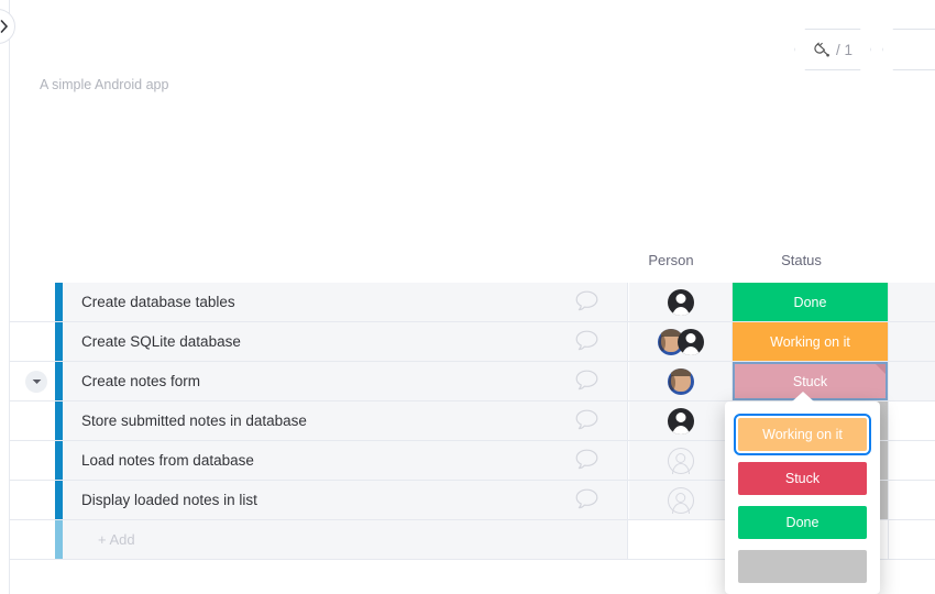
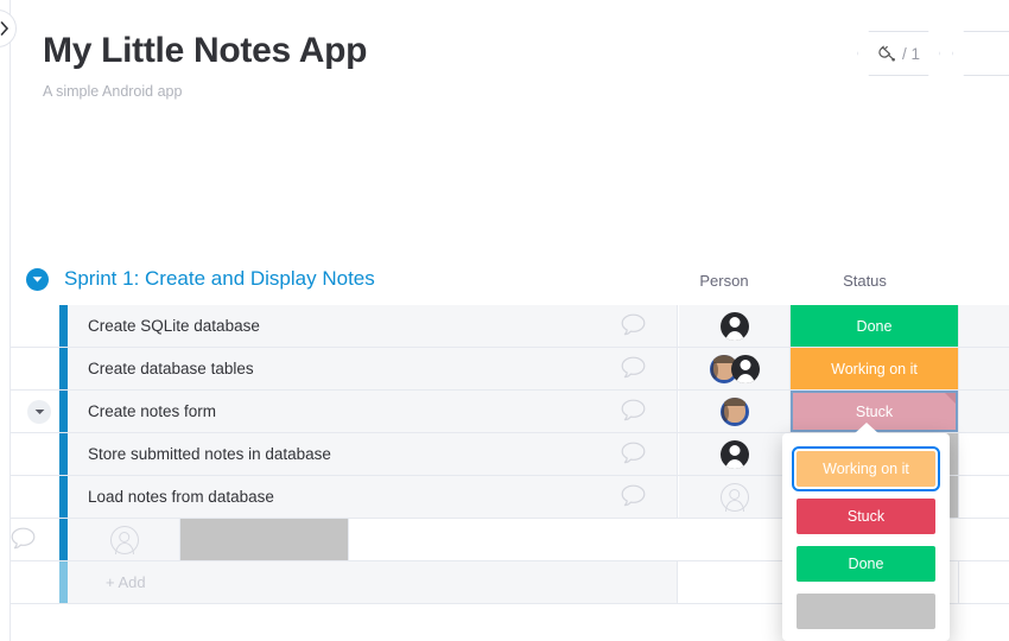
+ My Little Notes App
  A simple Android app
  / 1
+ Sprint 1: Create and Display Notes
  Person
  Status
- Create database tables
+ Create SQLite database
  Done
- Create SQLite database
+ Create database tables
  Working on it
  Create notes form
  Stuck
  Store submitted notes in database
  Load notes from database
- Display loaded notes in list
  + Add
  Working on it
  Stuck
  Done
